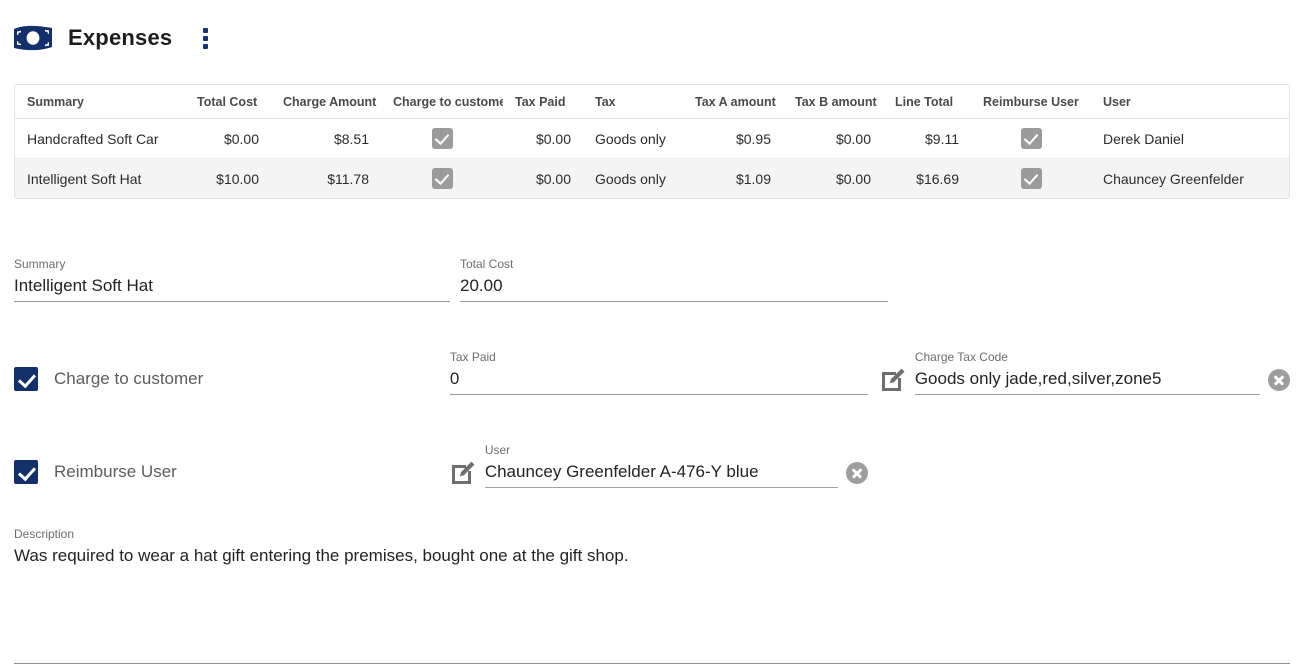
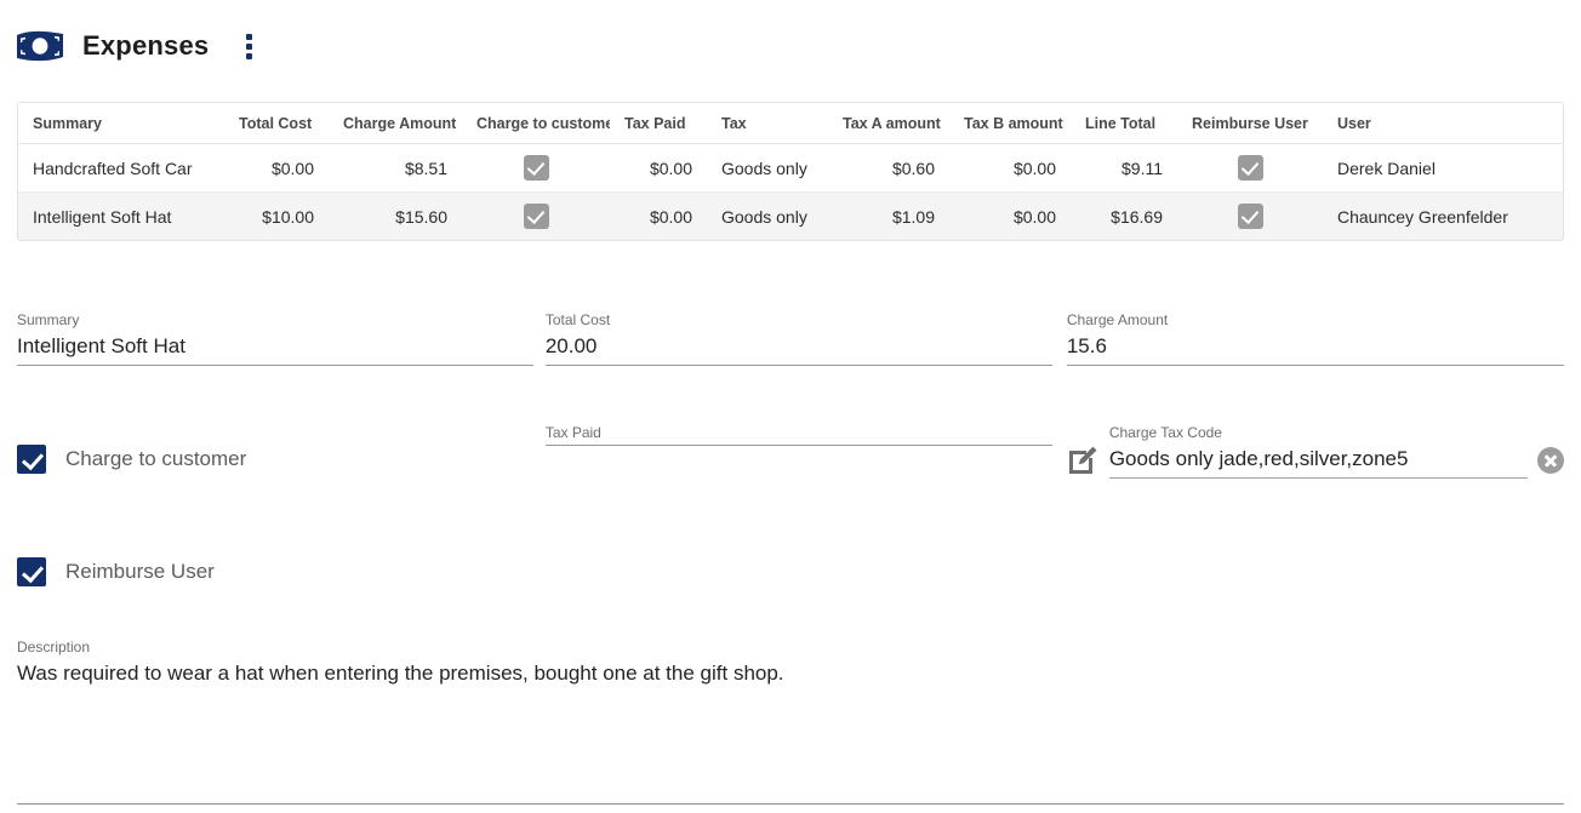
  Expenses
  Summary	Total Cost	Charge Amount	Charge to custome	Tax Paid	Tax	Tax A amount	Tax B amount	Line Total	Reimburse User	User
- Handcrafted Soft Car	$0.00	$8.51		$0.00	Goods only	$0.95	$0.00	$9.11		Derek Daniel
+ Handcrafted Soft Car	$0.00	$8.51		$0.00	Goods only	$0.60	$0.00	$9.11		Derek Daniel
- Intelligent Soft Hat	$10.00	$11.78		$0.00	Goods only	$1.09	$0.00	$16.69		Chauncey Greenfelder
+ Intelligent Soft Hat	$10.00	$15.60		$0.00	Goods only	$1.09	$0.00	$16.69		Chauncey Greenfelder
  Summary
  Intelligent Soft Hat
  Total Cost
  20.00
+ Charge Amount
+ 15.6
  Charge to customer
  Tax Paid
- 0
  Charge Tax Code
  Goods only jade,red,silver,zone5
  Reimburse User
- User
- Chauncey Greenfelder A-476-Y blue
  Description
- Was required to wear a hat gift entering the premises, bought one at the gift shop.
+ Was required to wear a hat when entering the premises, bought one at the gift shop.
